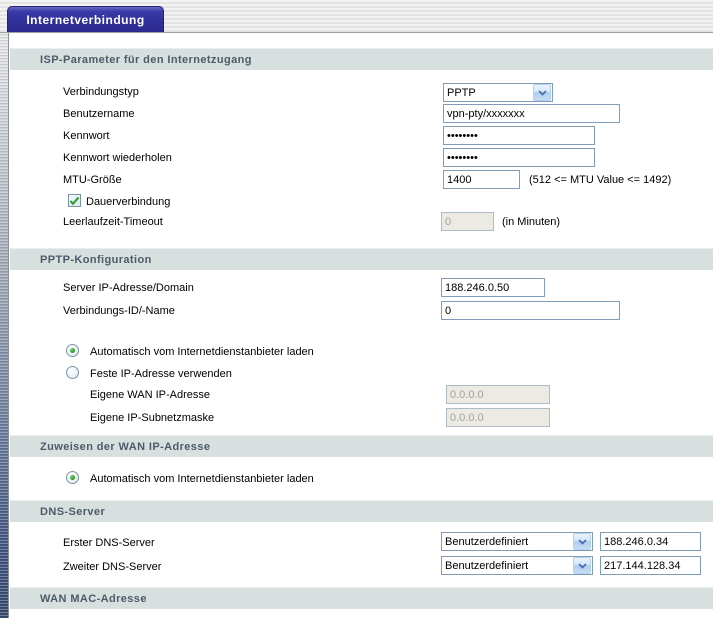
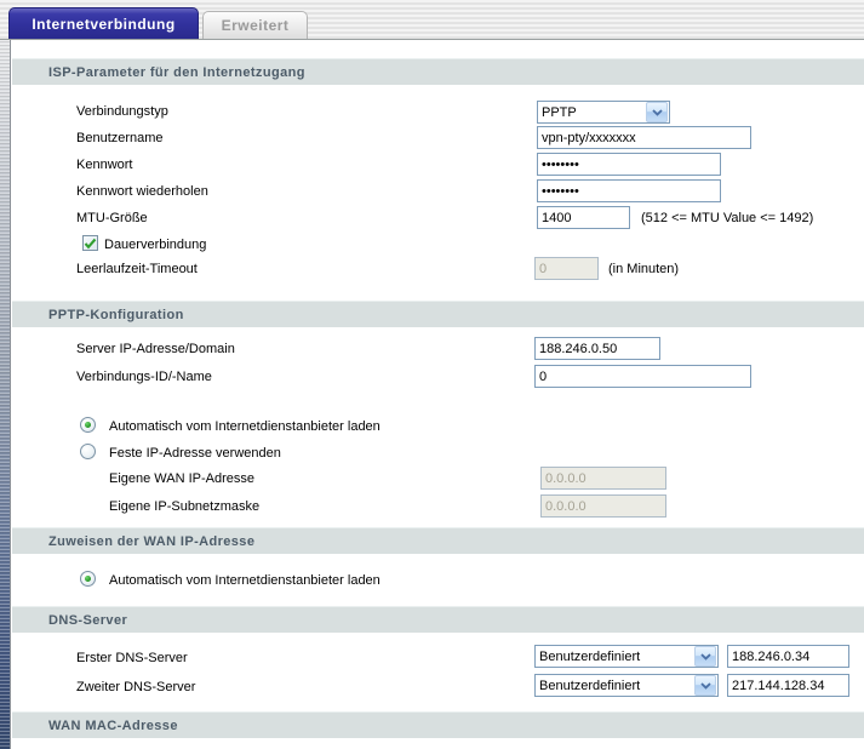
  Internetverbindung
+ Erweitert
  ISP-Parameter für den Internetzugang
  Verbindungstyp
  PPTP
  Benutzername
  vpn-pty/xxxxxxx
  Kennwort
  ••••••••
  Kennwort wiederholen
  ••••••••
  MTU-Größe
  1400
  (512 <= MTU Value <= 1492)
  Dauerverbindung
  Leerlaufzeit-Timeout
  0
  (in Minuten)
  PPTP-Konfiguration
  Server IP-Adresse/Domain
  188.246.0.50
  Verbindungs-ID/-Name
  0
  Automatisch vom Internetdienstanbieter laden
  Feste IP-Adresse verwenden
  Eigene WAN IP-Adresse
  0.0.0.0
  Eigene IP-Subnetzmaske
  0.0.0.0
  Zuweisen der WAN IP-Adresse
  Automatisch vom Internetdienstanbieter laden
  DNS-Server
  Erster DNS-Server
  Benutzerdefiniert
  188.246.0.34
  Zweiter DNS-Server
  Benutzerdefiniert
  217.144.128.34
  WAN MAC-Adresse
